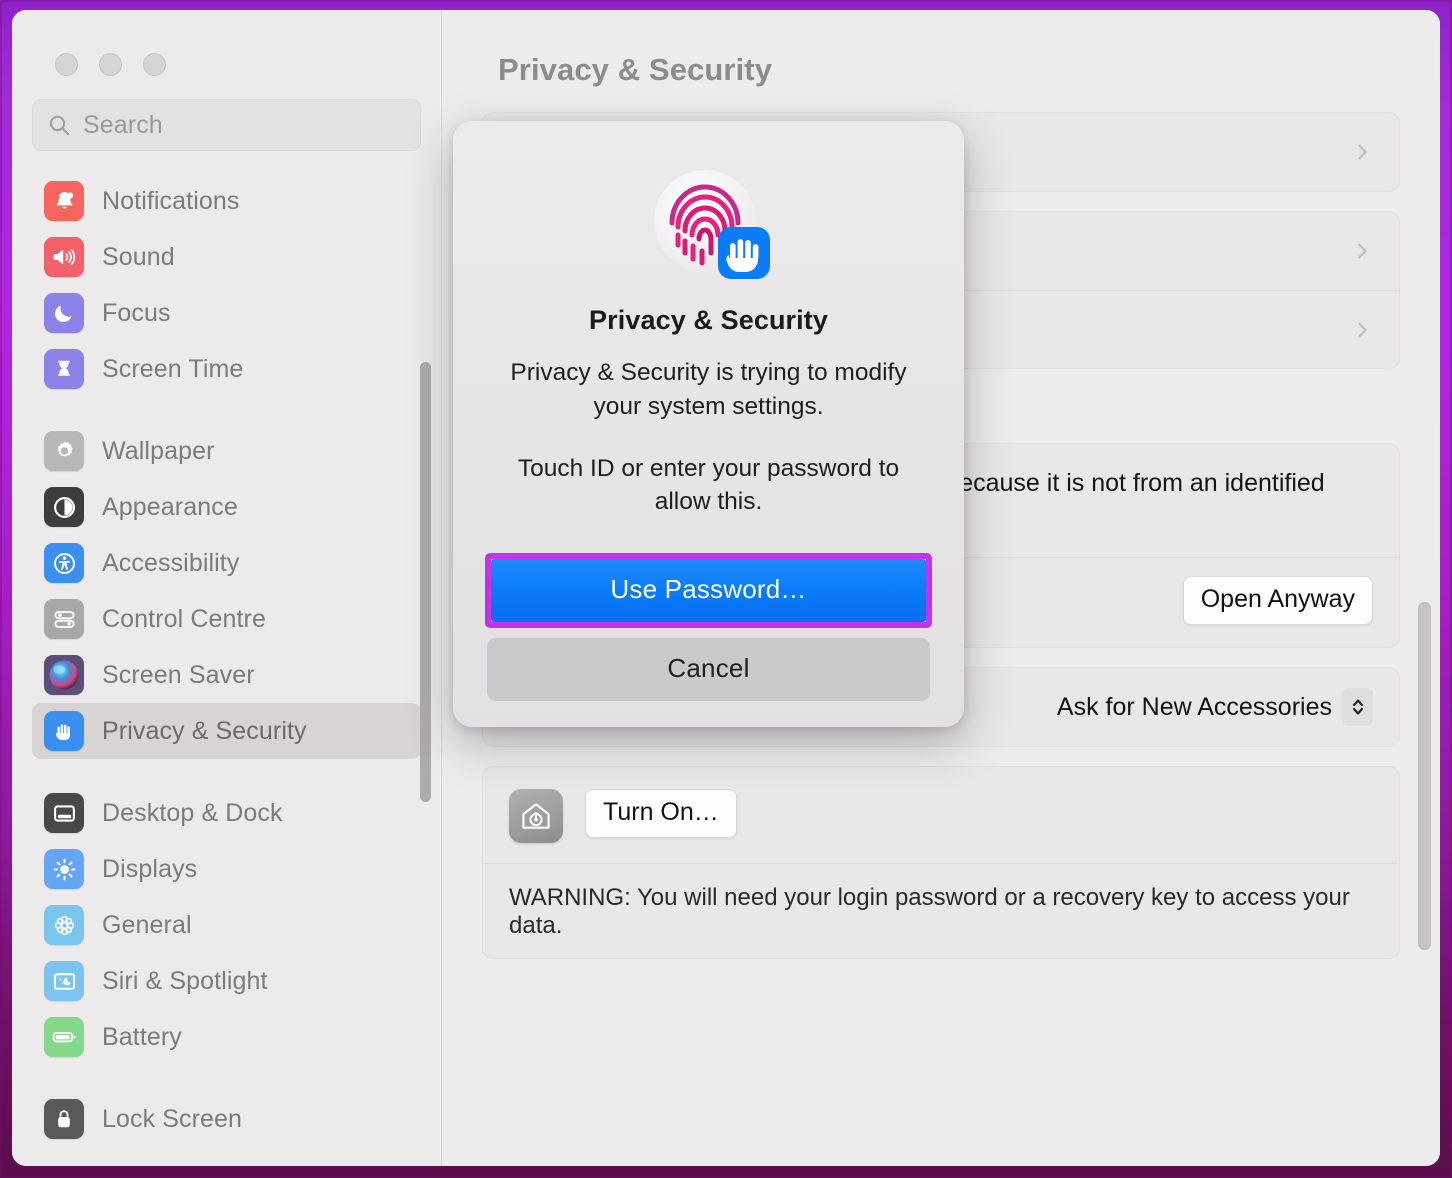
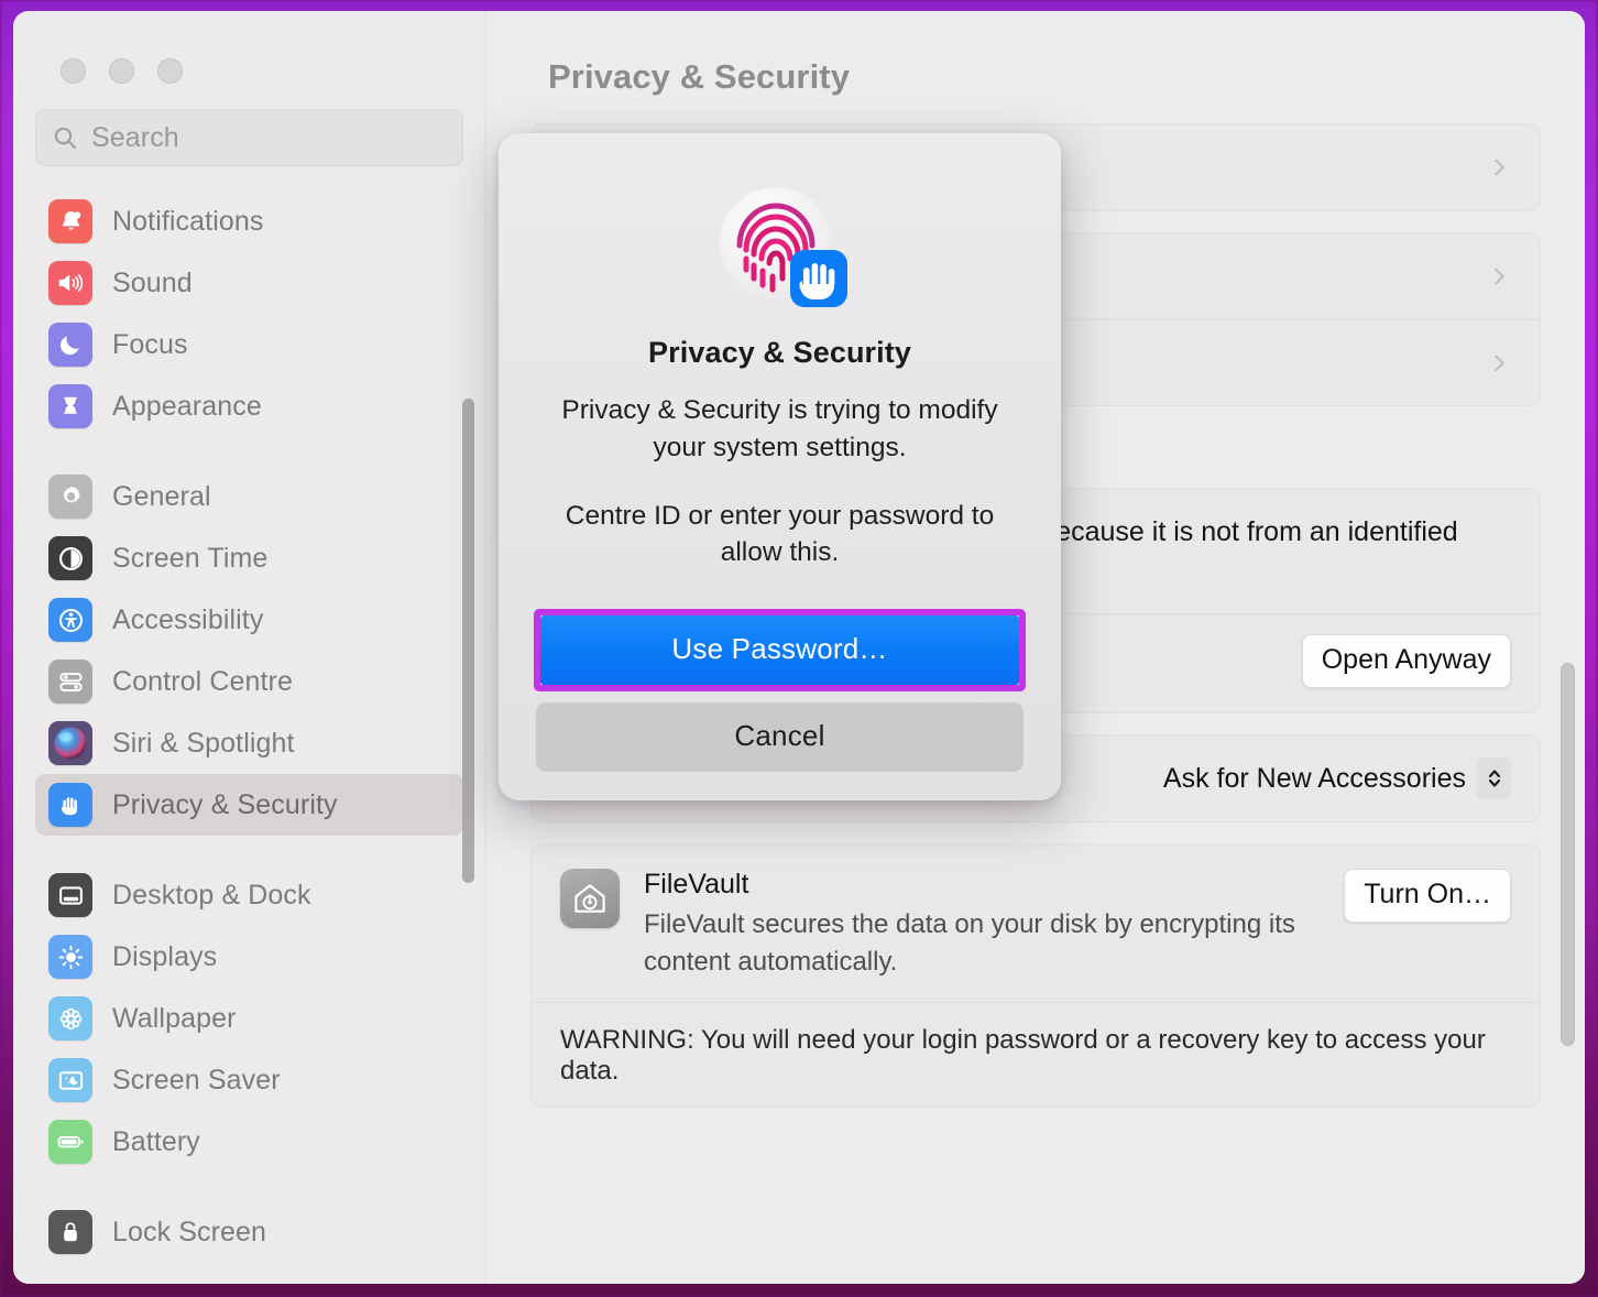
  Search
  Notifications
  Sound
  Focus
- Screen Time
+ Appearance
- Wallpaper
+ General
- Appearance
+ Screen Time
  Accessibility
  Control Centre
- Screen Saver
+ Siri & Spotlight
  Privacy & Security
  Desktop & Dock
  Displays
- General
+ Wallpaper
- Siri & Spotlight
+ Screen Saver
  Battery
  Lock Screen
  Privacy & Security
  Open Anyway
  Ask for New Accessories
+ FileVault
+ FileVault secures the data on your disk by encrypting its content automatically.
  Turn On…
  WARNING: You will need your login password or a recovery key to access your data.
  Privacy & Security
  Privacy & Security is trying to modify your system settings.
- Touch ID or enter your password to allow this.
+ Centre ID or enter your password to allow this.
  Use Password…
  Cancel
